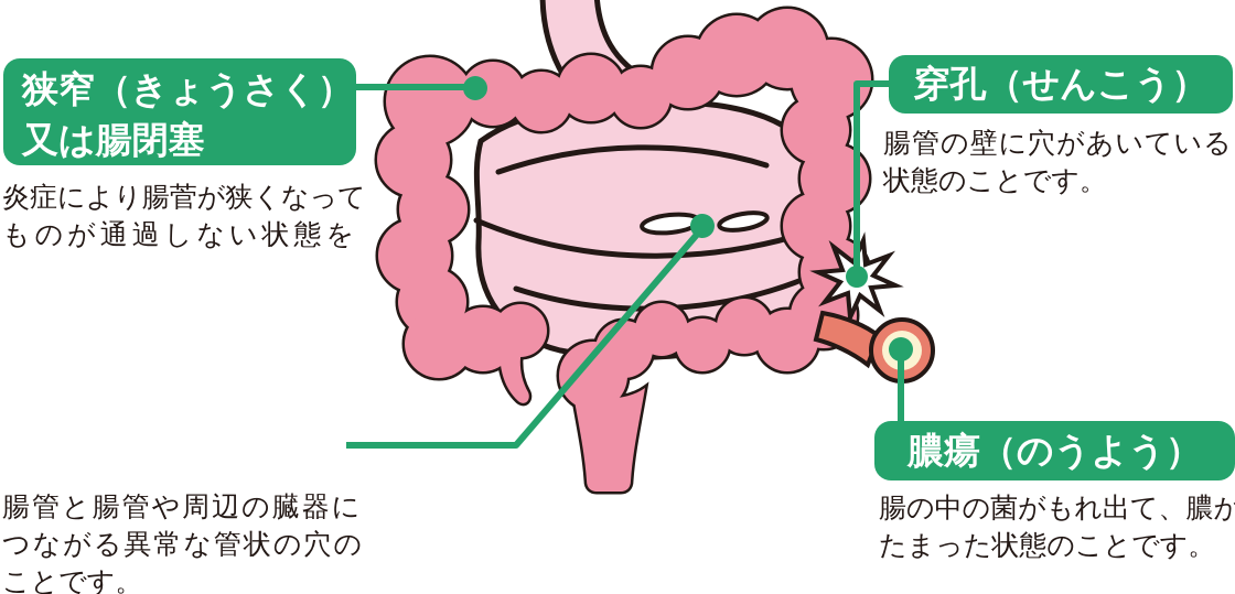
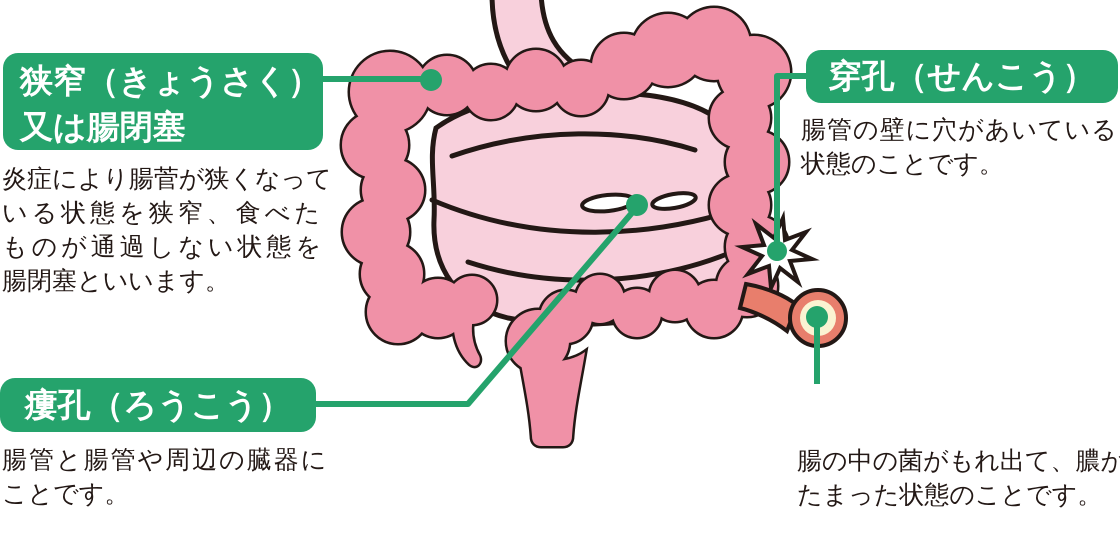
  狭窄（きょうさく）
  又は腸閉塞
  炎症により腸菅が狭くなって
+ いる状態を狭窄、食べた
  ものが通過しない状態を
+ 腸閉塞といいます。
  穿孔（せんこう）
  腸管の壁に穴があいている
  状態のことです。
+ 瘻孔（ろうこう）
  腸管と腸管や周辺の臓器に
- つながる異常な管状の穴の
  ことです。
- 膿瘍（のうよう）
  腸の中の菌がもれ出て、膿が
  たまった状態のことです。
